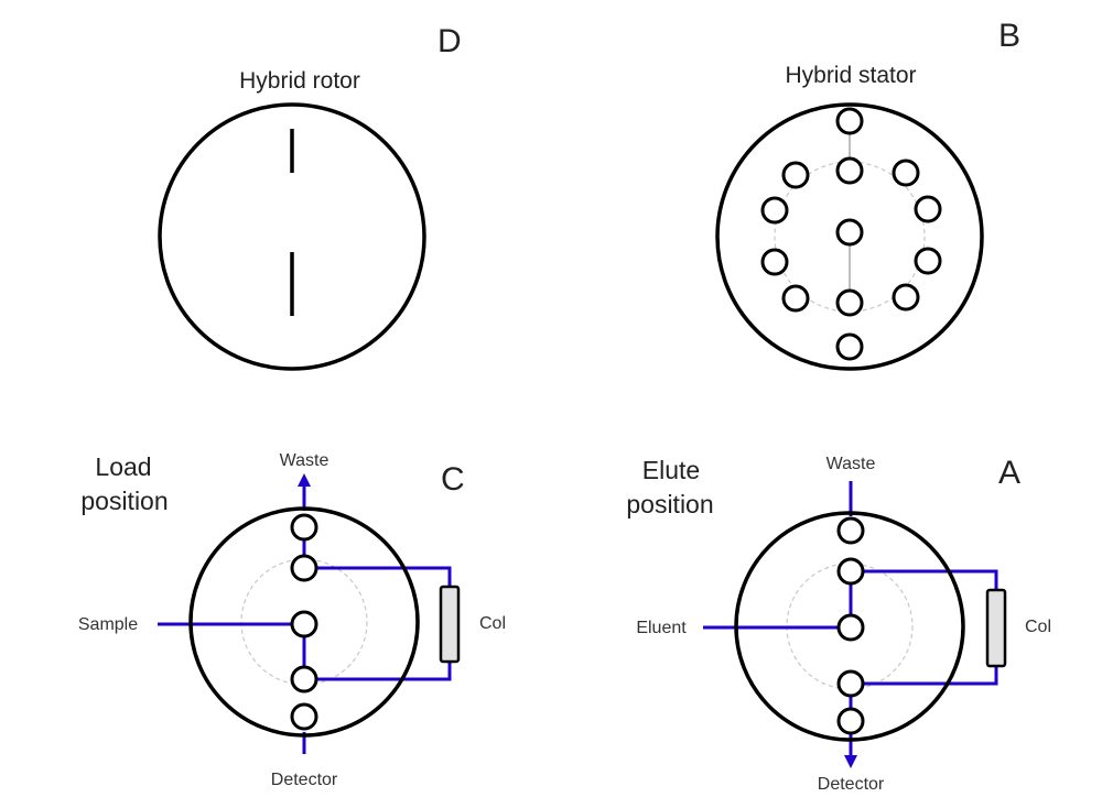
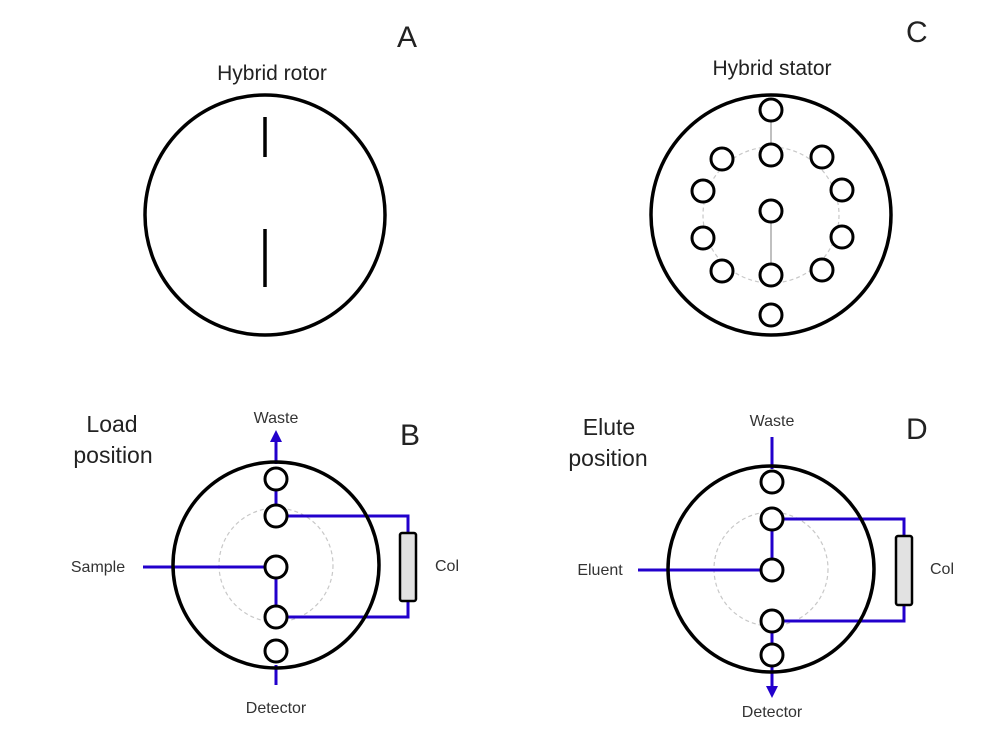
- D
+ A
  Hybrid rotor
- B
+ C
  Hybrid stator
  Load
  position
- C
+ B
  Waste
  Sample
  Col
  Detector
  Elute
  position
- A
+ D
  Waste
  Eluent
  Col
  Detector
